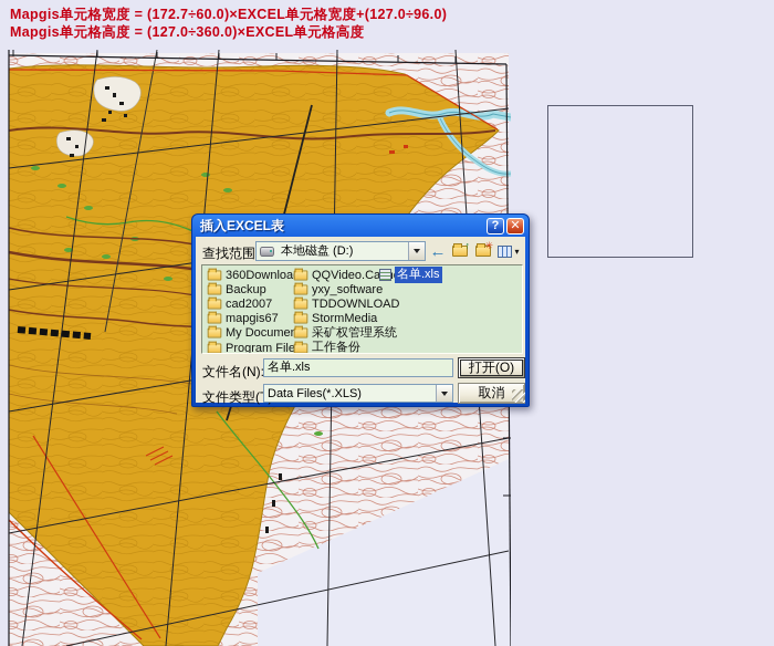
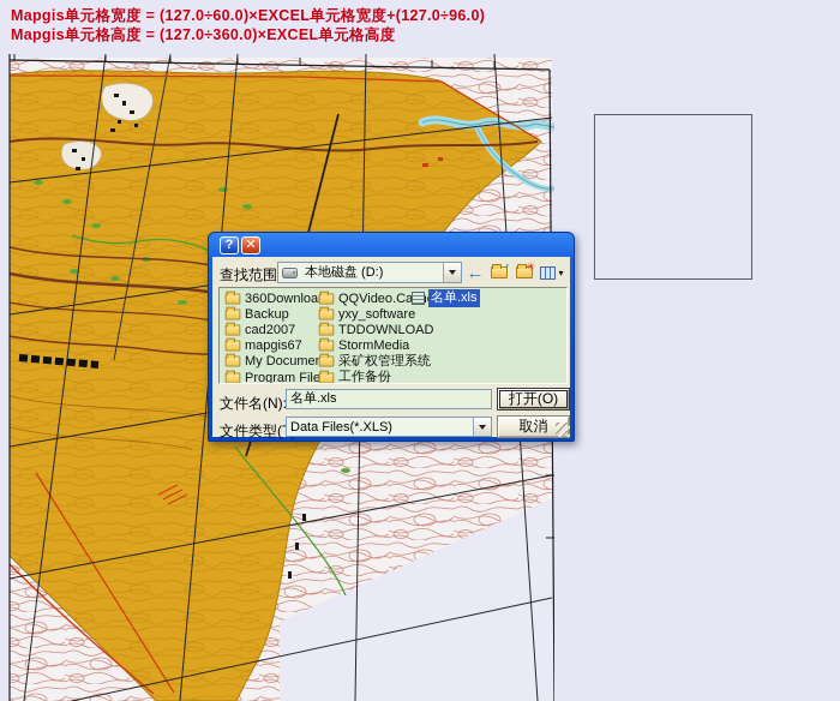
- Mapgis单元格宽度 = (172.7÷60.0)×EXCEL单元格宽度+(127.0÷96.0)
+ Mapgis单元格宽度 = (127.0÷60.0)×EXCEL单元格宽度+(127.0÷96.0)
  Mapgis单元格高度 = (127.0÷360.0)×EXCEL单元格高度
- 插入EXCEL表
  ?
  ✕
  本地磁盘 (D:)
  ←
  ↑
  ✳
  ▾
  360Downloa
  Backup
  cad2007
  mapgis67
  My Docume
  Program File
  QQVideo.Ca
  yxy_software
  TDDOWNLOAD
  StormMedia
  采矿权管理系统
  工作备份
  名单.xls
  文件名(N)
  名单.xls
  Data Files(*.XLS)
  打开(O)
  取消
